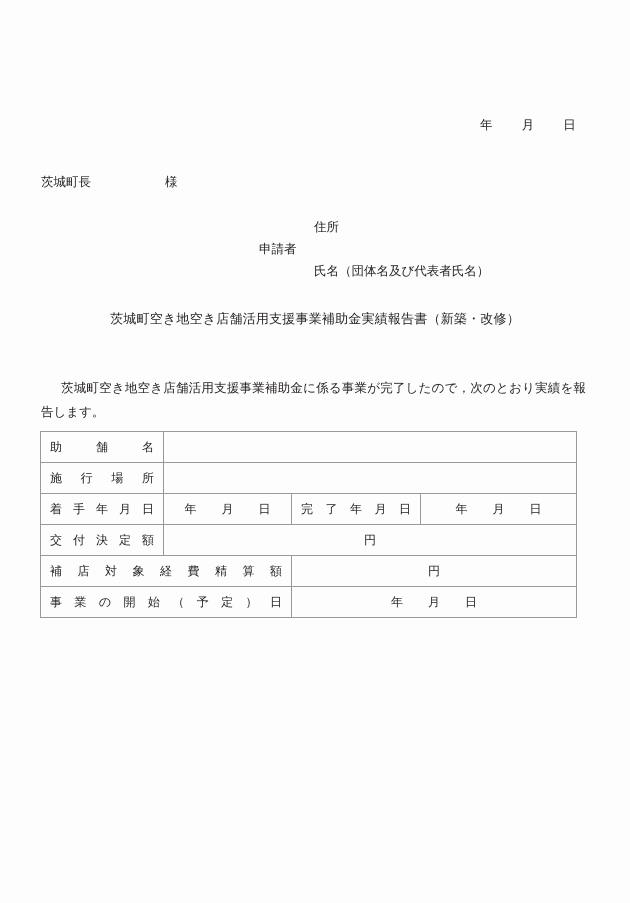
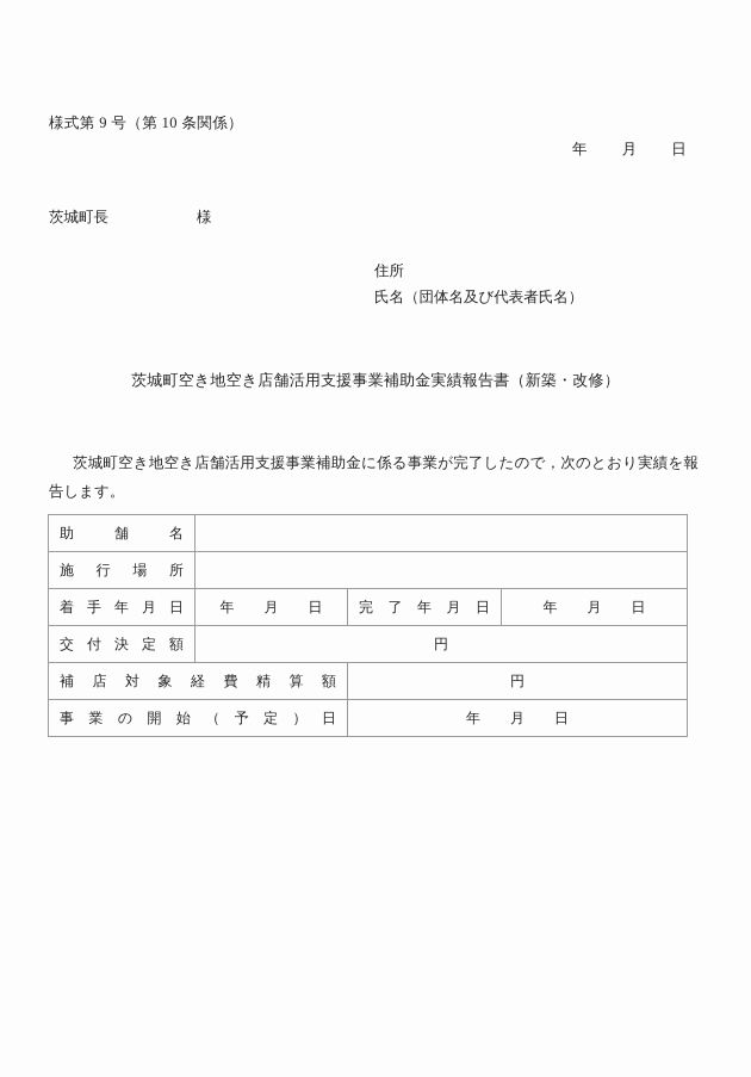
+ 様式第 9 号（第 10 条関係）
  年 月 日
  茨城町長 様
  住所
- 申請者
  氏名（団体名及び代表者氏名）
  茨城町空き地空き店舗活用支援事業補助金実績報告書（新築・改修）
  茨城町空き地空き店舗活用支援事業補助金に係る事業が完了したので，次のとおり実績を報告します。
  助 舗 名
  施 行 場 所
  着 手 年 月 日	年 月 日	完 了 年 月 日	年 月 日
  交 付 決 定 額	円
  補 店 対 象 経 費 精 算 額	円
  事 業 の 開 始 （ 予 定 ） 日	年 月 日
